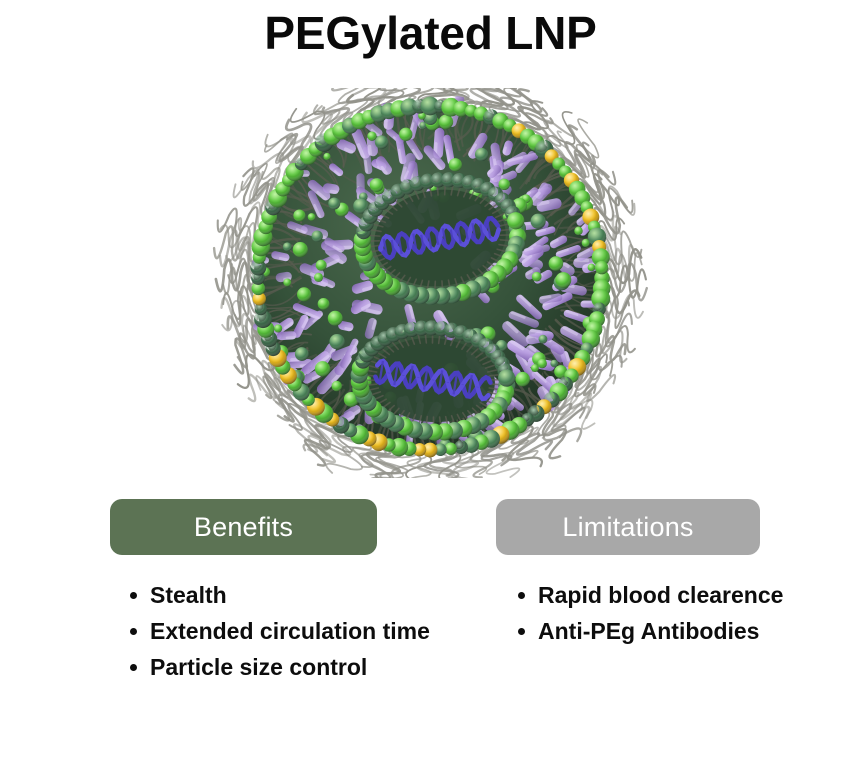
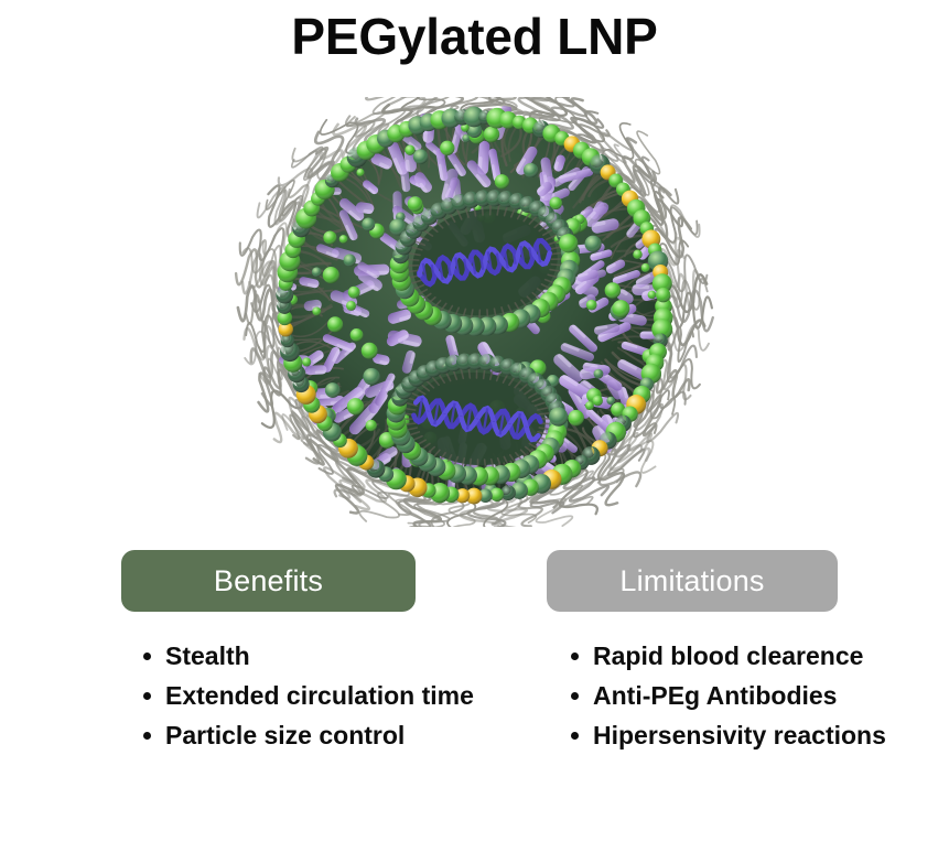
  PEGylated LNP
  Benefits
  Stealth
  Extended circulation time
  Particle size control
  Limitations
  Rapid blood clearence
  Anti-PEg Antibodies
+ Hipersensivity reactions
